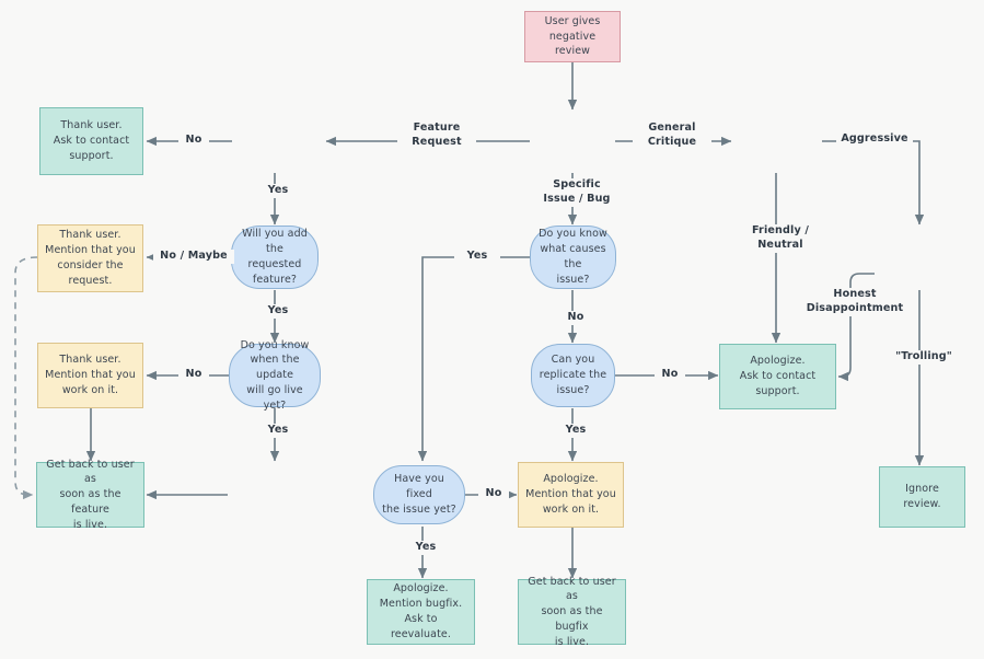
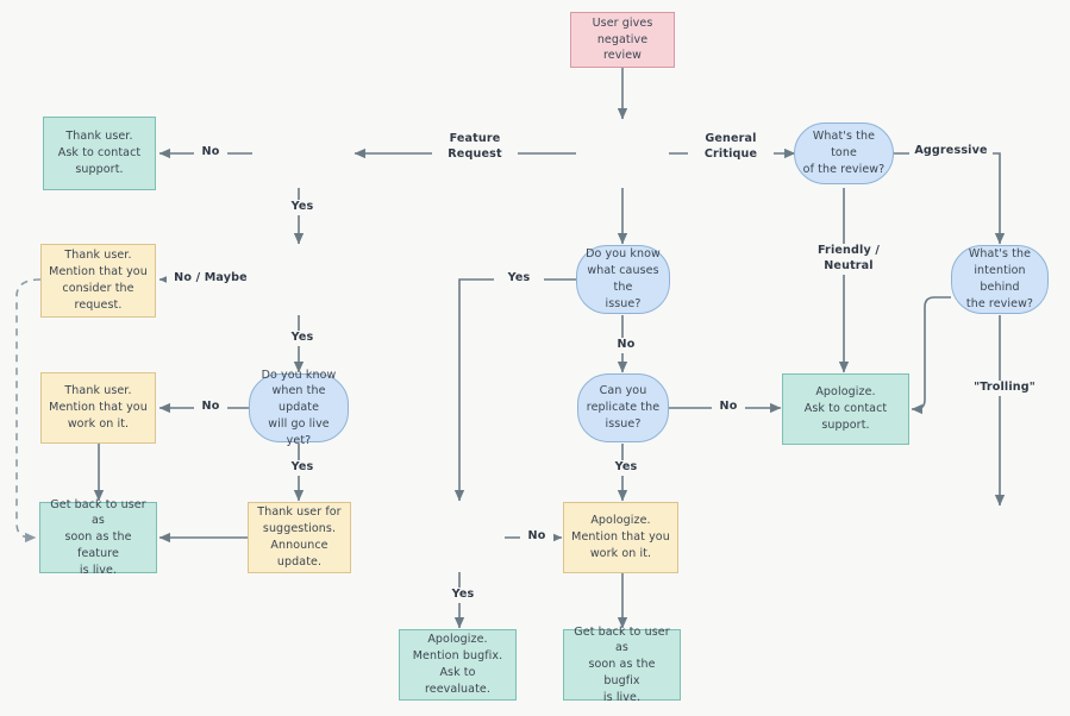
  User gives
  negative review
  Thank user.
  Ask to contact
  support.
- Will you add the
- requested
- feature?
  Thank user.
  Mention that you
  consider the
  request.
  Do you know
  when the update
  will go live yet?
  Thank user.
  Mention that you
  work on it.
  Get back to user as
  soon as the feature
  is live.
+ Thank user for
+ suggestions.
+ Announce update.
  Do you know
  what causes the
  issue?
  Can you
  replicate the
  issue?
- Have you fixed
- the issue yet?
  Apologize.
  Mention that you
  work on it.
  Apologize.
  Mention bugfix.
  Ask to reevaluate.
  Get back to user as
  soon as the bugfix
  is live.
+ What's the tone
+ of the review?
+ What's the
+ intention behind
+ the review?
  Apologize.
  Ask to contact
  support.
- Ignore review.
  Feature
  Request
  General
  Critique
- Specific
- Issue / Bug
  No
  Yes
  No / Maybe
  Yes
  No
  Yes
  Yes
  No
  No
  Yes
  No
  Yes
  Aggressive
  Friendly /
  Neutral
- Honest
- Disappointment
  "Trolling"
